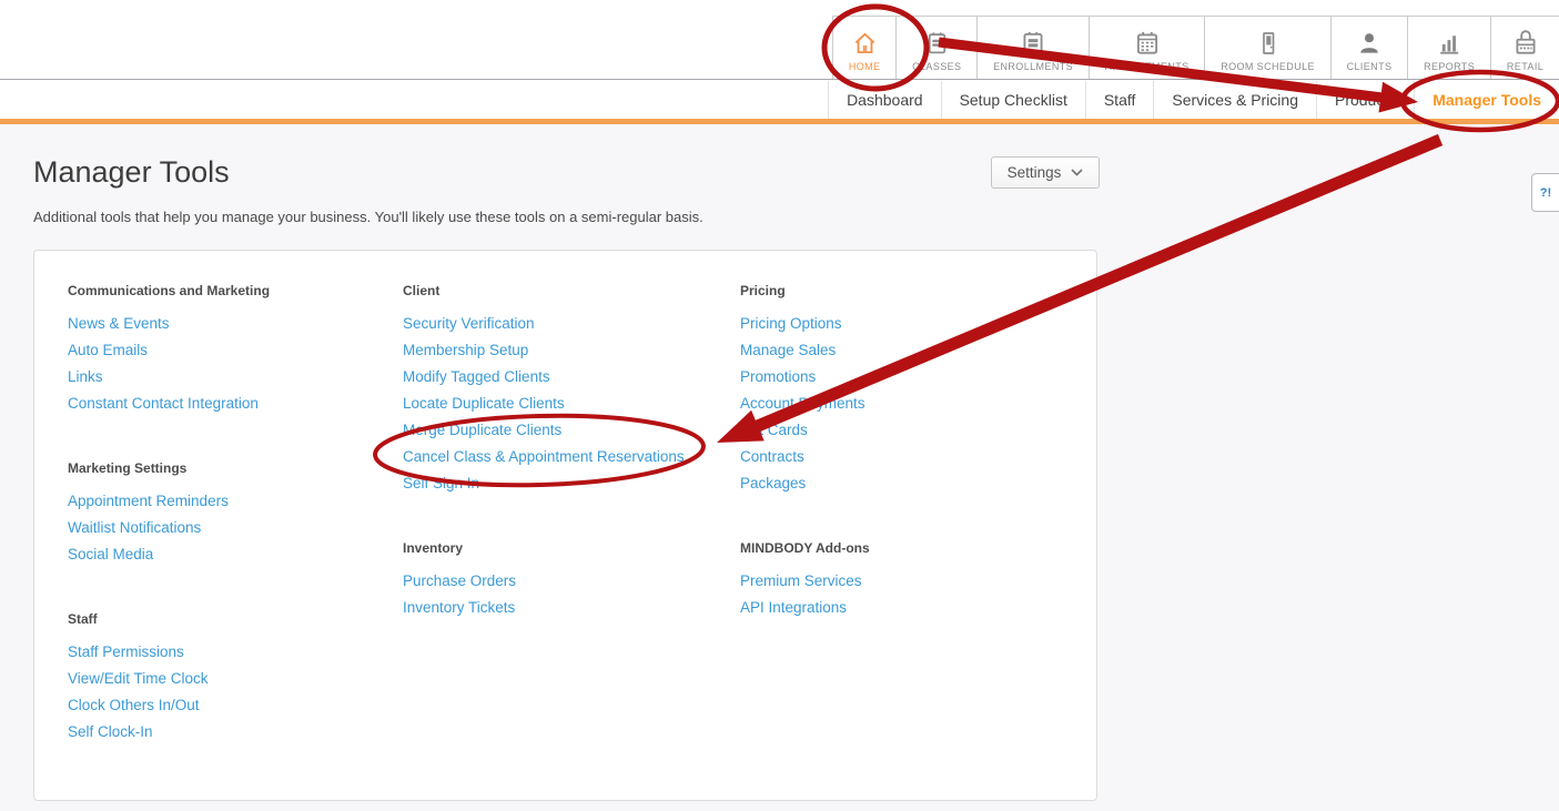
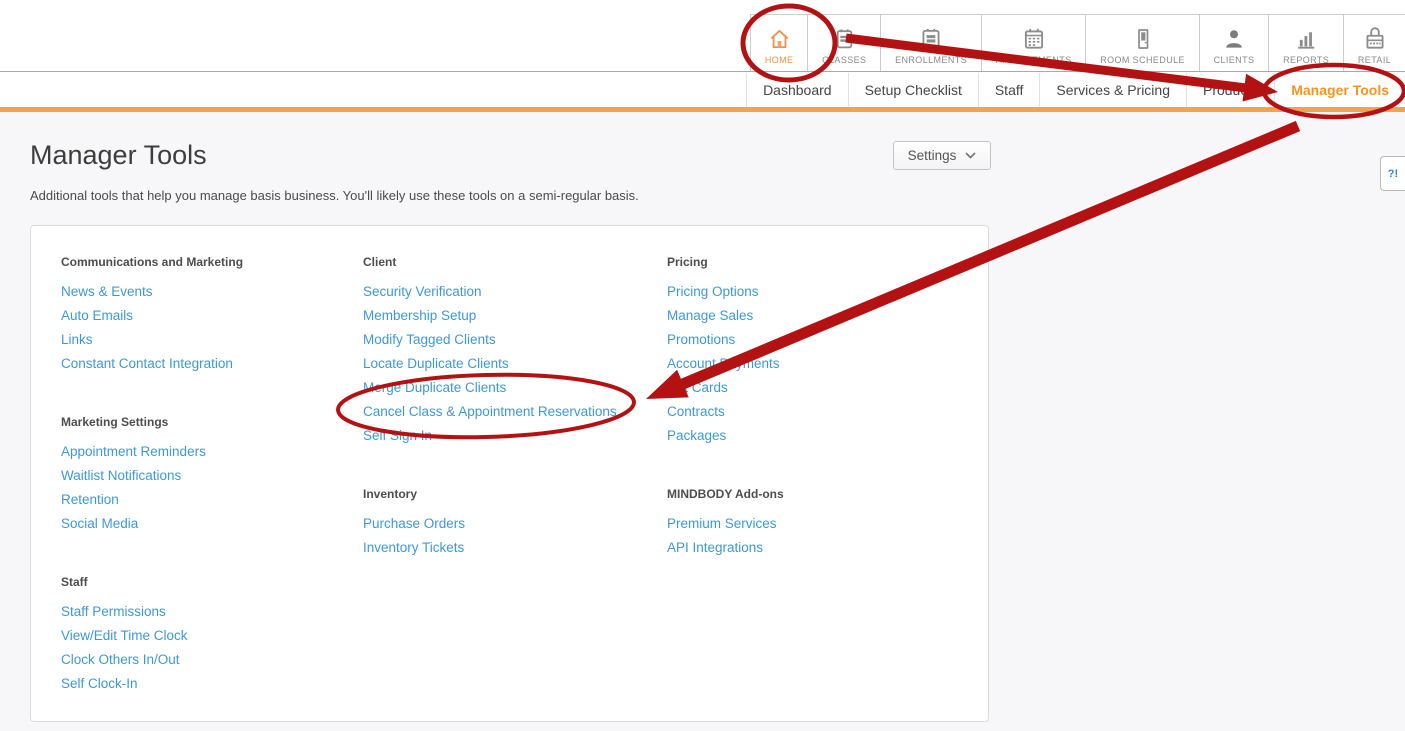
  HOME
  CASSES
  ENROLLMENTS
  ROOM SCHEDULE
  CLIENTS
  REPORTS
  RETAIL
  Dashboard
  Setup Checklist
  Staff
  Services & Pricing
  Manager Tools
  Manager Tools
- Additional tools that help you manage your business. You'll likely use these tools on a semi-regular basis.
+ Additional tools that help you manage basis business. You'll likely use these tools on a semi-regular basis.
  Settings
  ?!
  Communications and Marketing
  News & Events
  Auto Emails
  Links
  Constant Contact Integration
  Marketing Settings
  Appointment Reminders
  Waitlist Notifications
+ Retention
  Social Media
  Staff
  Staff Permissions
  View/Edit Time Clock
  Clock Others In/Out
  Self Clock-In
  Client
  Security Verification
  Membership Setup
  Modify Tagged Clients
  Locate Duplicate Clients
  Mge Duplicate Clients
  Cancel Class & Appointment Reservations
  Inventory
  Purchase Orders
  Inventory Tickets
  Pricing
  Pricing Options
  Manage Sales
  Promotions
  Accountments
  Contracts
  Packages
  MINDBODY Add-ons
  Premium Services
  API Integrations
